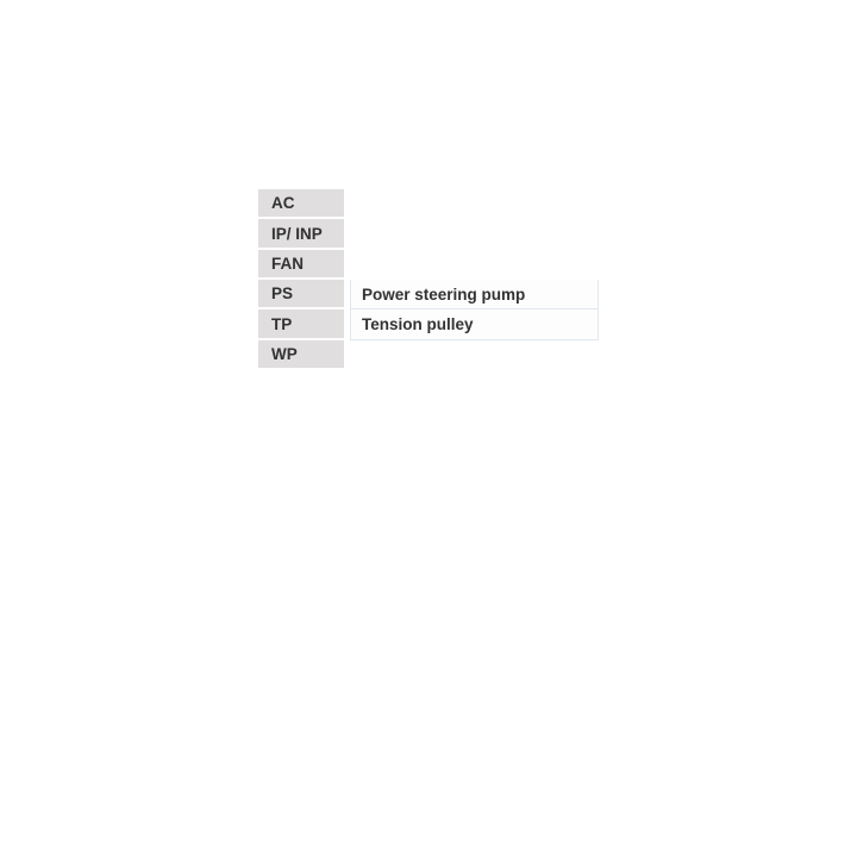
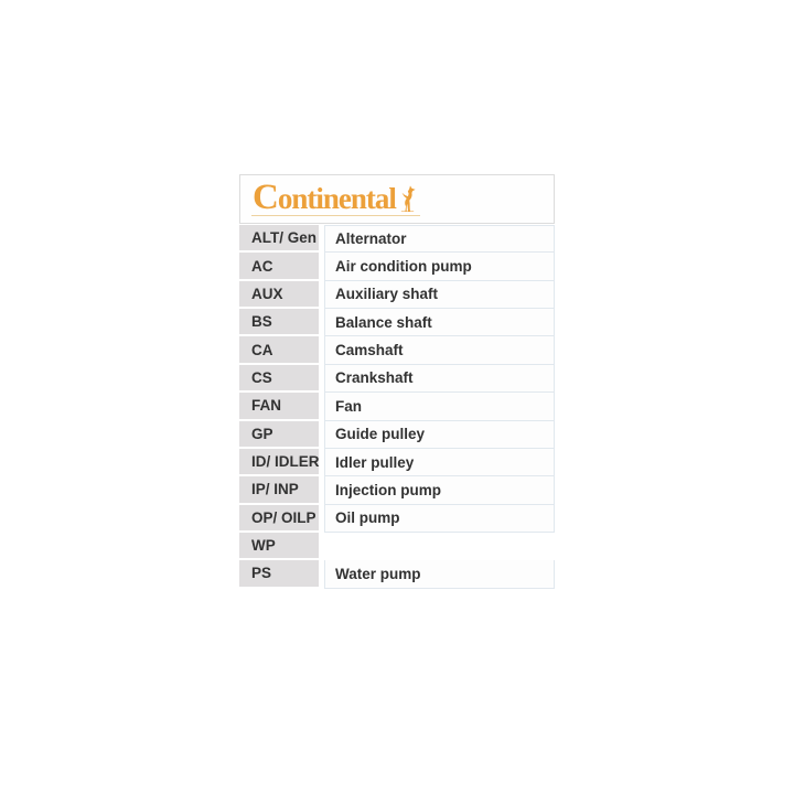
+ Continental
+ ALT/ Gen
+ Alternator
  AC
+ Air condition pump
+ AUX
+ Auxiliary shaft
+ BS
+ Balance shaft
+ CA
+ Camshaft
+ CS
+ Crankshaft
- IP/ INP
+ FAN
+ Fan
+ GP
+ Guide pulley
+ ID/ IDLER
+ Idler pulley
- FAN
+ IP/ INP
+ Injection pump
+ OP/ OILP
+ Oil pump
- PS
+ WP
- Power steering pump
- TP
- Tension pulley
- WP
+ PS
+ Water pump
